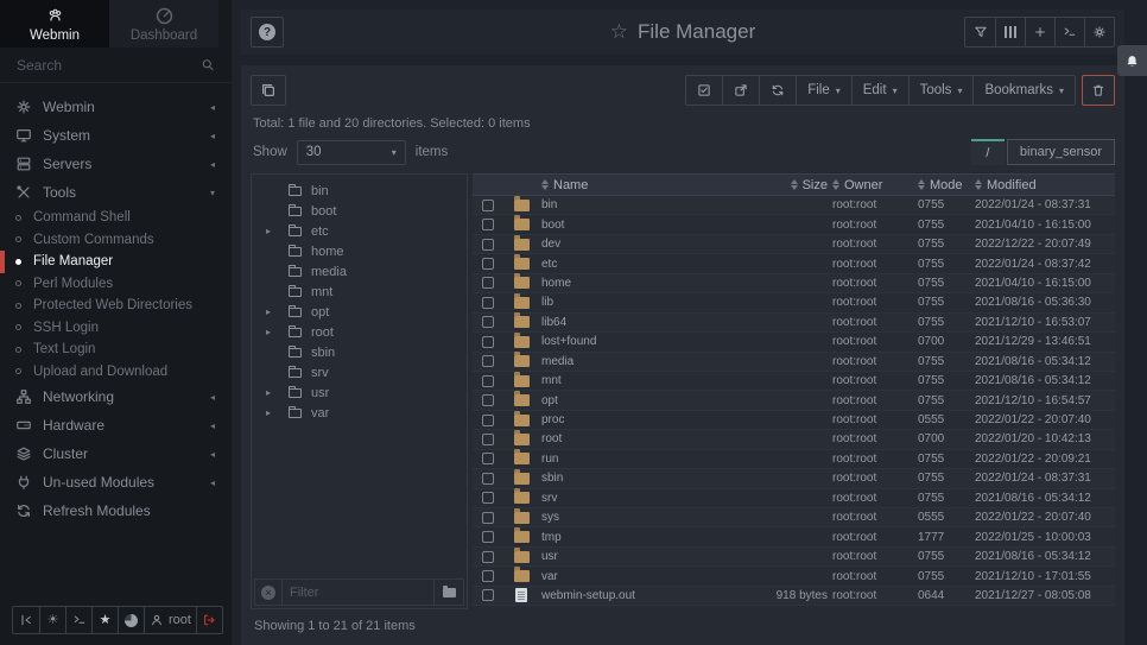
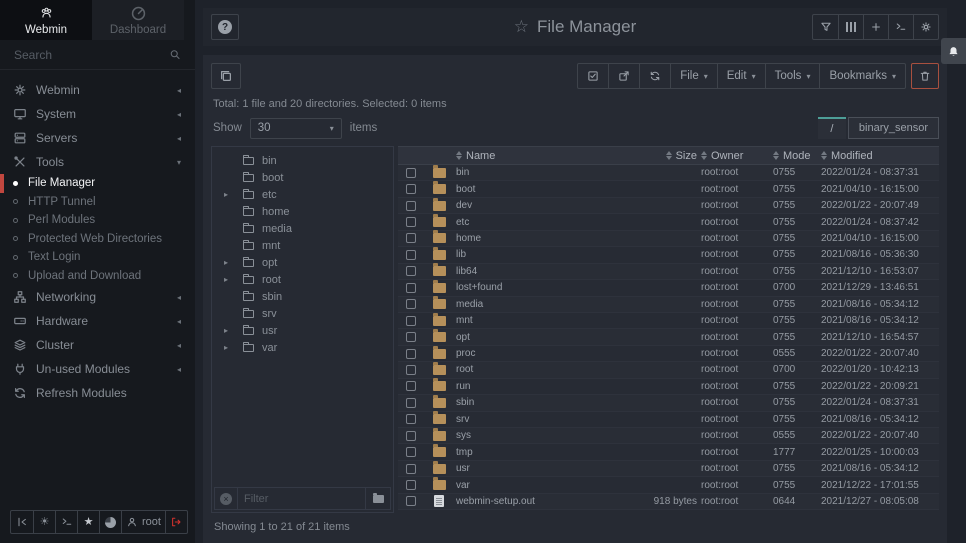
  Webmin
  Dashboard
  Search
  Webmin
  ◂
  System
  ◂
  Servers
  ◂
  Tools
  ▾
- Command Shell
- Custom Commands
  File Manager
+ HTTP Tunnel
  Perl Modules
  Protected Web Directories
- SSH Login
  Text Login
  Upload and Download
  Networking
  ◂
  Hardware
  ◂
  Cluster
  ◂
  Un-used Modules
  ◂
  Refresh Modules
  ☀
  ★
  root
  ?
  ☆
  File Manager
  File
  ▾
  Edit
  ▾
  Tools
  ▾
  Bookmarks
  ▾
  Total: 1 file and 20 directories. Selected: 0 items
  Show
  30
  ▾
  items
  /
  binary_sensor
  bin
  boot
  ▸
  etc
  home
  media
  mnt
  ▸
  opt
  ▸
  root
  sbin
  srv
  ▸
  usr
  ▸
  var
  ×
  Filter
  Name
  Size
  Owner
  Mode
  Modified
  bin
  root:root
  0755
  2022/01/24 - 08:37:31
  boot
  root:root
  0755
  2021/04/10 - 16:15:00
  dev
  root:root
  0755
- 2022/12/22 - 20:07:49
+ 2022/01/22 - 20:07:49
  etc
  root:root
  0755
  2022/01/24 - 08:37:42
  home
  root:root
  0755
  2021/04/10 - 16:15:00
  lib
  root:root
  0755
  2021/08/16 - 05:36:30
  lib64
  root:root
  0755
  2021/12/10 - 16:53:07
  lost+found
  root:root
  0700
  2021/12/29 - 13:46:51
  media
  root:root
  0755
  2021/08/16 - 05:34:12
  mnt
  root:root
  0755
  2021/08/16 - 05:34:12
  opt
  root:root
  0755
  2021/12/10 - 16:54:57
  proc
  root:root
  0555
  2022/01/22 - 20:07:40
  root
  root:root
  0700
  2022/01/20 - 10:42:13
  run
  root:root
  0755
  2022/01/22 - 20:09:21
  sbin
  root:root
  0755
  2022/01/24 - 08:37:31
  srv
  root:root
  0755
  2021/08/16 - 05:34:12
  sys
  root:root
  0555
  2022/01/22 - 20:07:40
  tmp
  root:root
  1777
  2022/01/25 - 10:00:03
  usr
  root:root
  0755
  2021/08/16 - 05:34:12
  var
  root:root
  0755
- 2021/12/10 - 17:01:55
+ 2021/12/22 - 17:01:55
  webmin-setup.out
  918 bytes
  root:root
  0644
  2021/12/27 - 08:05:08
  Showing 1 to 21 of 21 items
